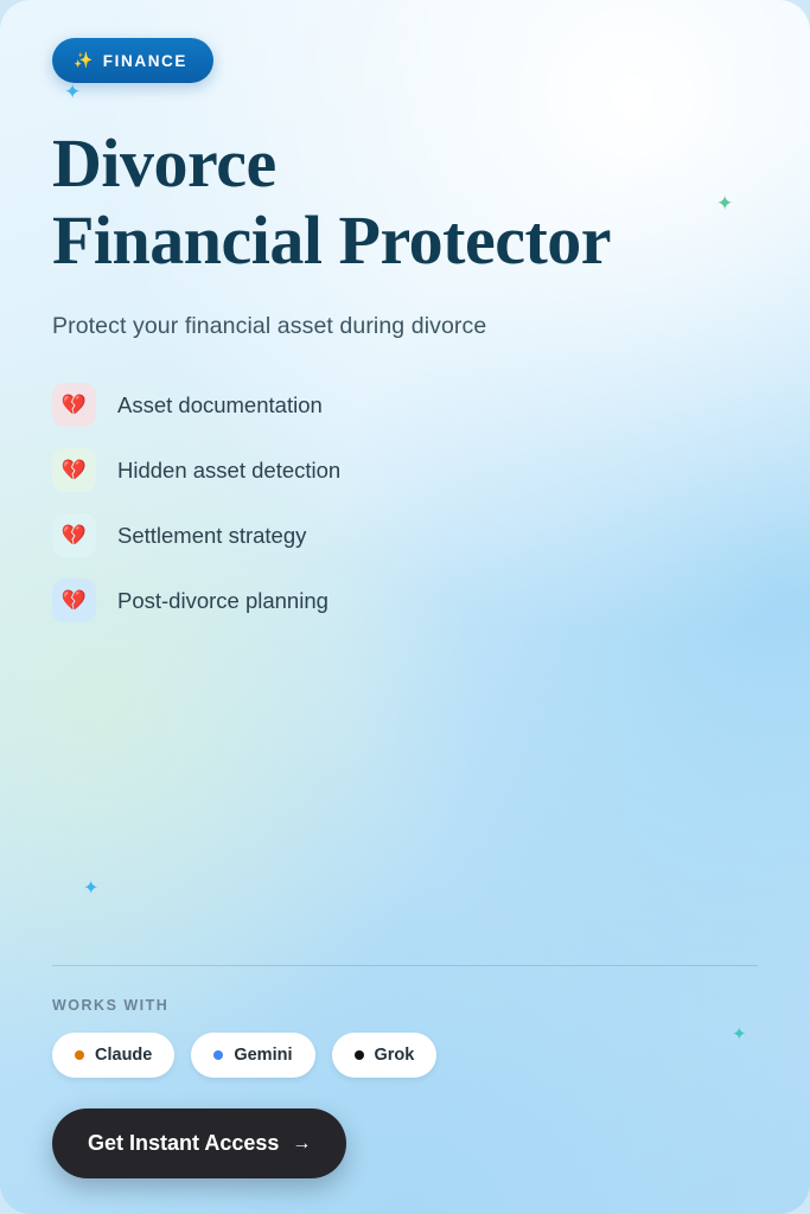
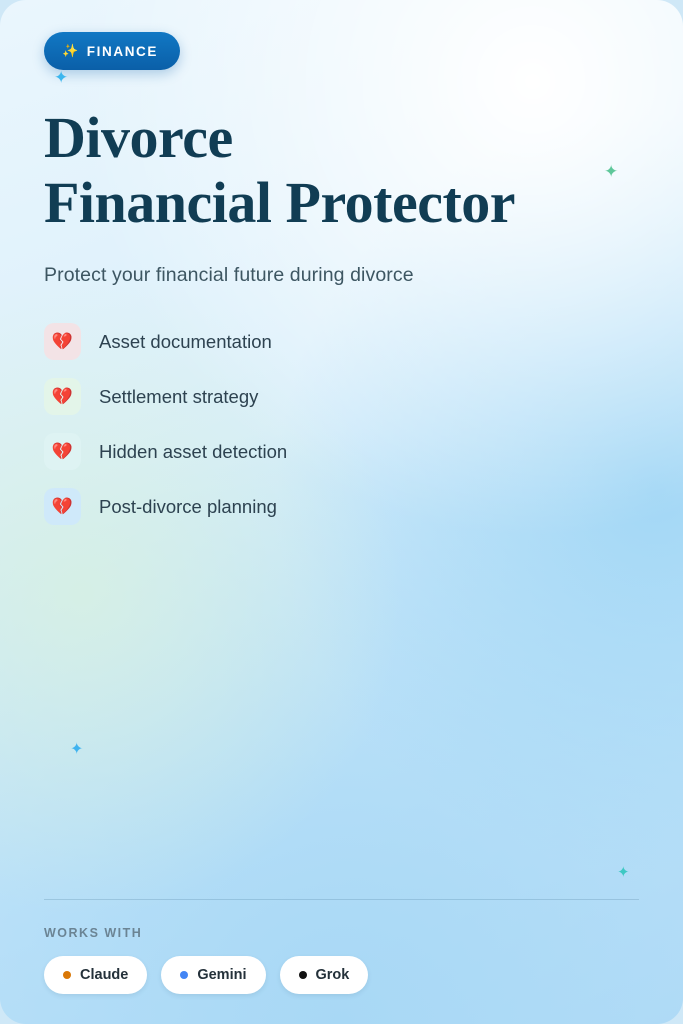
  ✨
  FINANCE
  ✦
  Divorce
  Financial Protector
- Protect your financial asset during divorce
+ Protect your financial future during divorce
  💔
  Asset documentation
  💔
- Hidden asset detection
+ Settlement strategy
  💔
- Settlement strategy
+ Hidden asset detection
  💔
  Post-divorce planning
  ✦
  ✦
  ✦
  WORKS WITH
  Claude
  Gemini
  Grok
- Get Instant Access
- →
